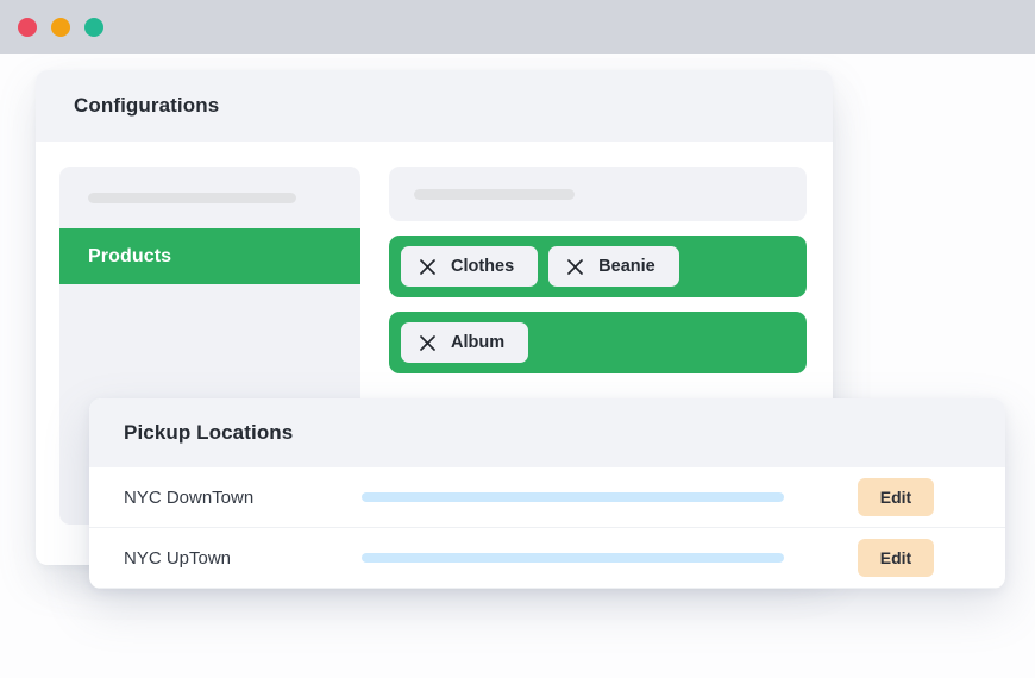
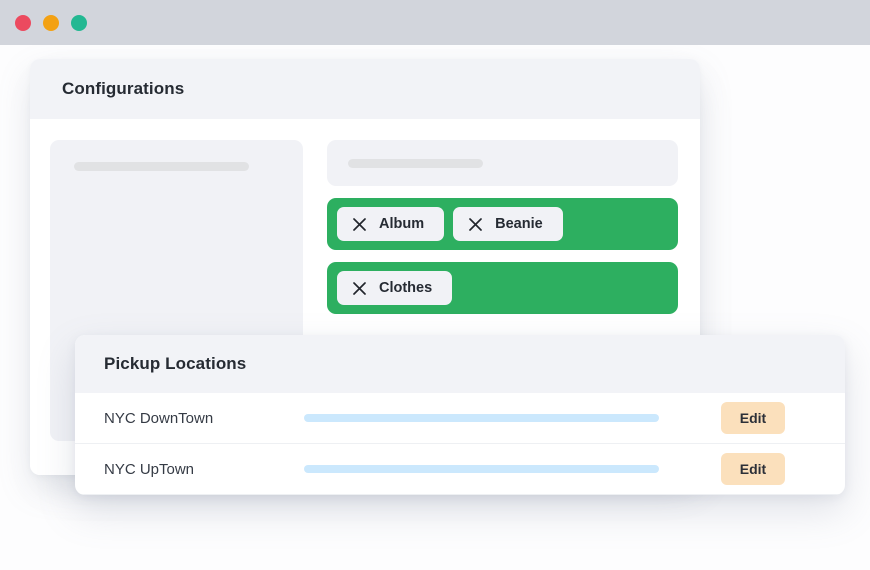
  Configurations
- Products
- Clothes
+ Album
  Beanie
- Album
+ Clothes
  Pickup Locations
  NYC DownTown
  Edit
  NYC UpTown
  Edit
